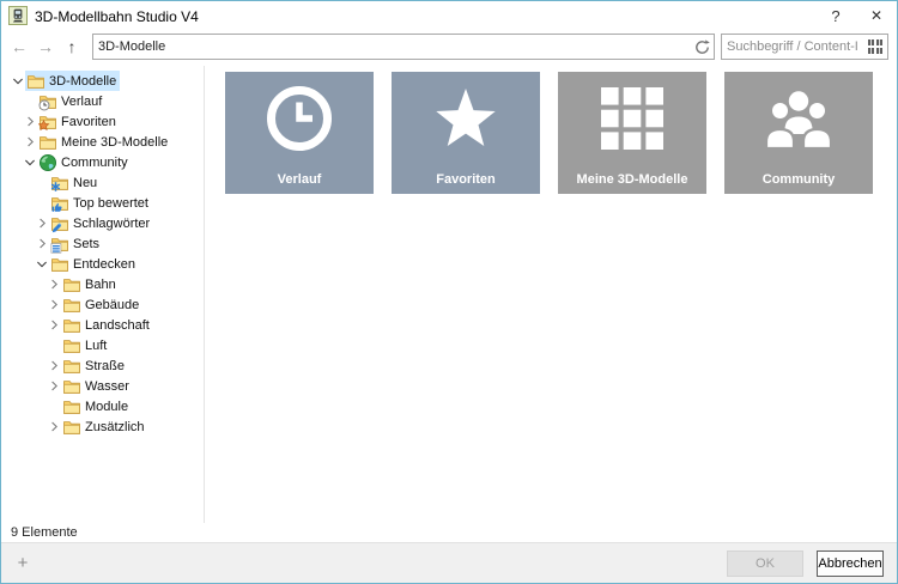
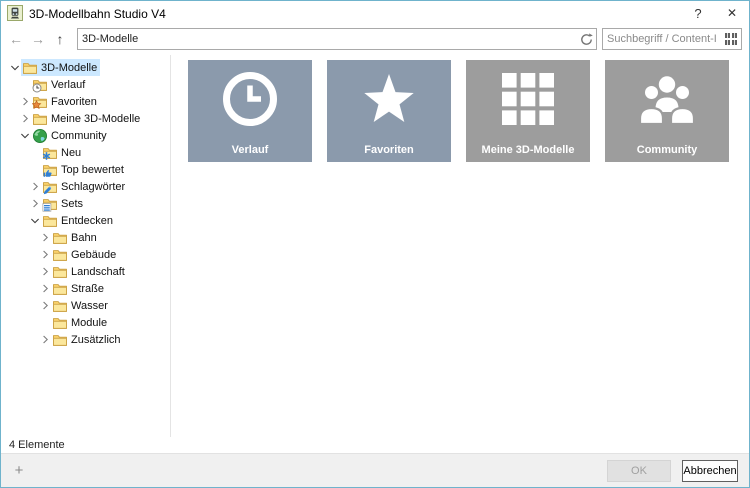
  3D-Modellbahn Studio V4
  ?
  ✕
  ←
  →
  ↑
  3D-Modelle
  Suchbegriff / Content-I
  3D-Modelle
  Verlauf
  Favoriten
  Meine 3D-Modelle
  Community
  Neu
  Top bewertet
  Schlagwörter
  Sets
  Entdecken
  Bahn
  Gebäude
  Landschaft
- Luft
  Straße
  Wasser
  Module
  Zusätzlich
  Verlauf
  Favoriten
  Meine 3D-Modelle
  Community
- 9 Elemente
+ 4 Elemente
  +
  OK
  Abbrechen
